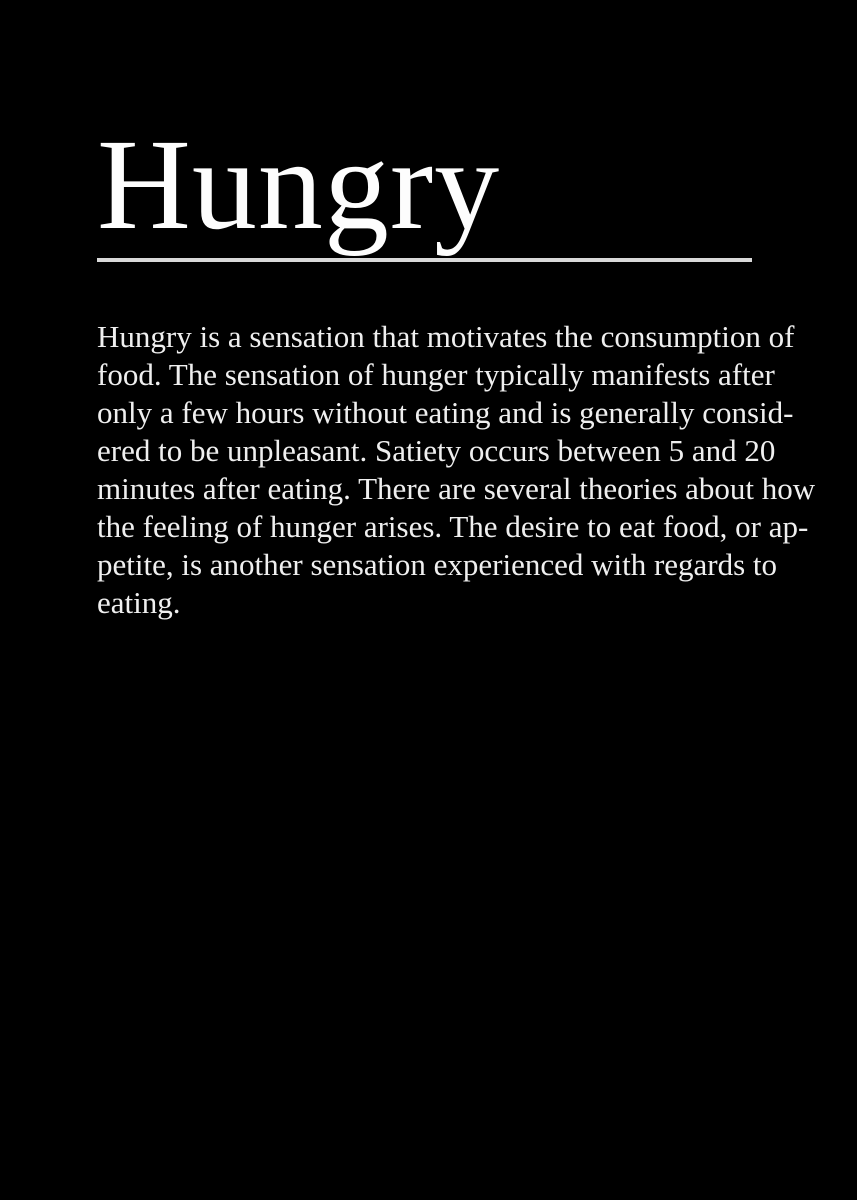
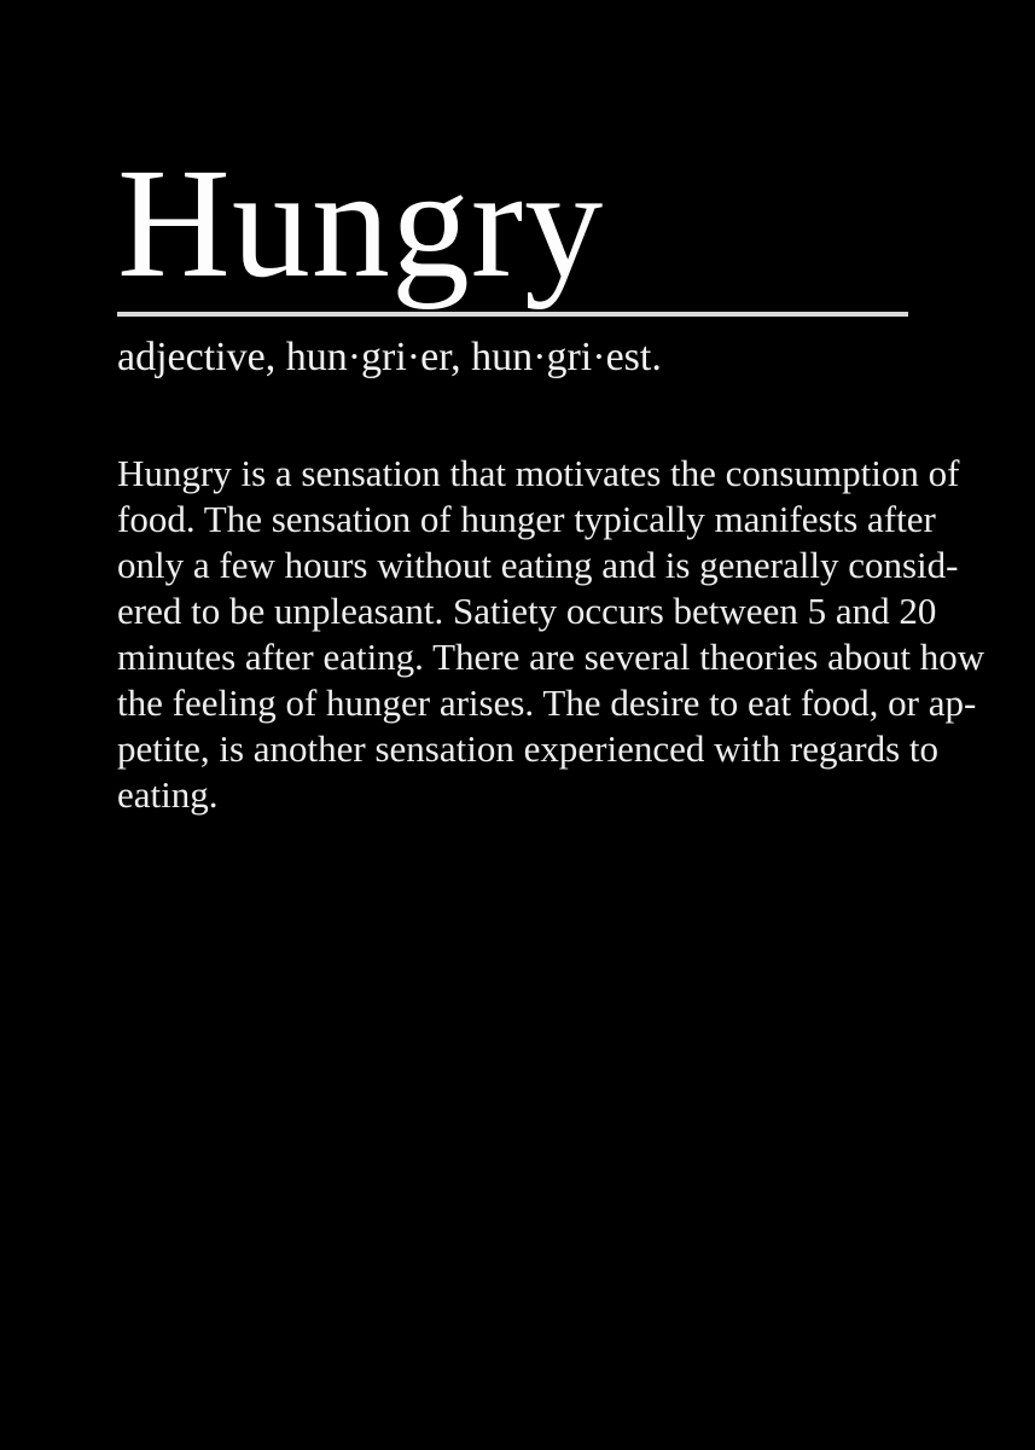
  Hungry
+ adjective, hun·gri·er, hun·gri·est.
  Hungry is a sensation that motivates the consumption of
  food. The sensation of hunger typically manifests after
  only a few hours without eating and is generally consid-
  ered to be unpleasant. Satiety occurs between 5 and 20
  minutes after eating. There are several theories about how
  the feeling of hunger arises. The desire to eat food, or ap-
  petite, is another sensation experienced with regards to
  eating.
